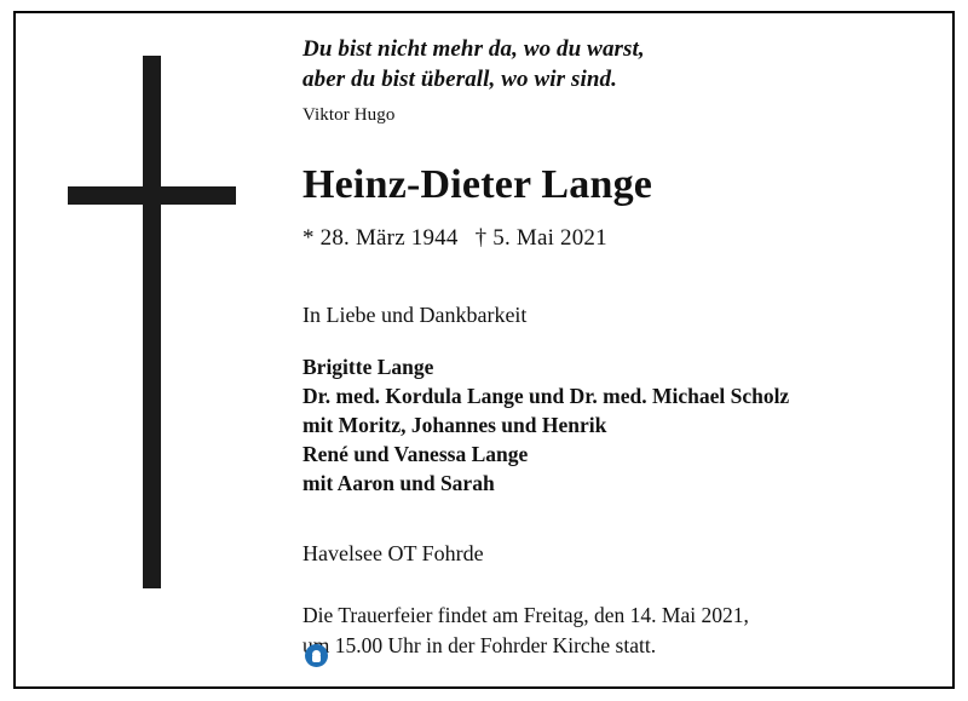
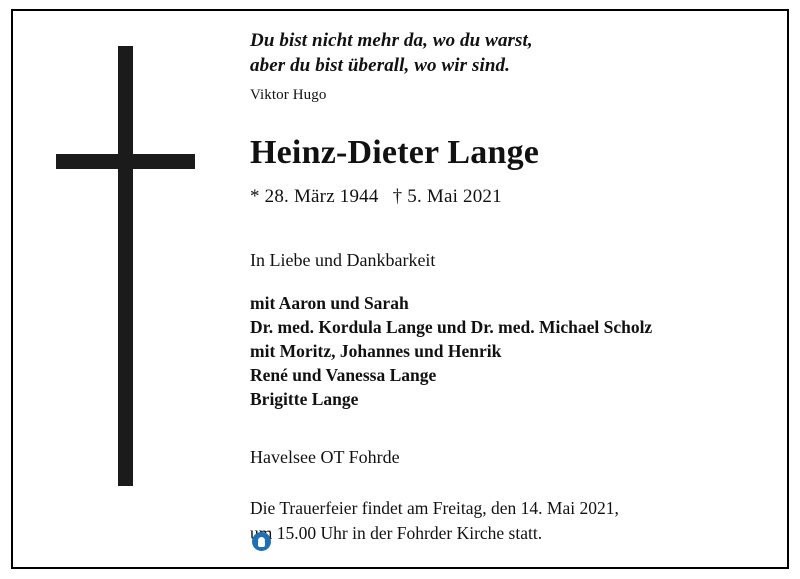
  Du bist nicht mehr da, wo du warst,
  aber du bist überall, wo wir sind.
  Viktor Hugo
  Heinz-Dieter Lange
  * 28. März 1944 † 5. Mai 2021
  In Liebe und Dankbarkeit
- Brigitte Lange
+ mit Aaron und Sarah
  Dr. med. Kordula Lange und Dr. med. Michael Scholz
  mit Moritz, Johannes und Henrik
  René und Vanessa Lange
- mit Aaron und Sarah
+ Brigitte Lange
  Havelsee OT Fohrde
  Die Trauerfeier findet am Freitag, den 14. Mai 2021,
  u 15.00 Uhr in der Fohrder Kirche statt.
